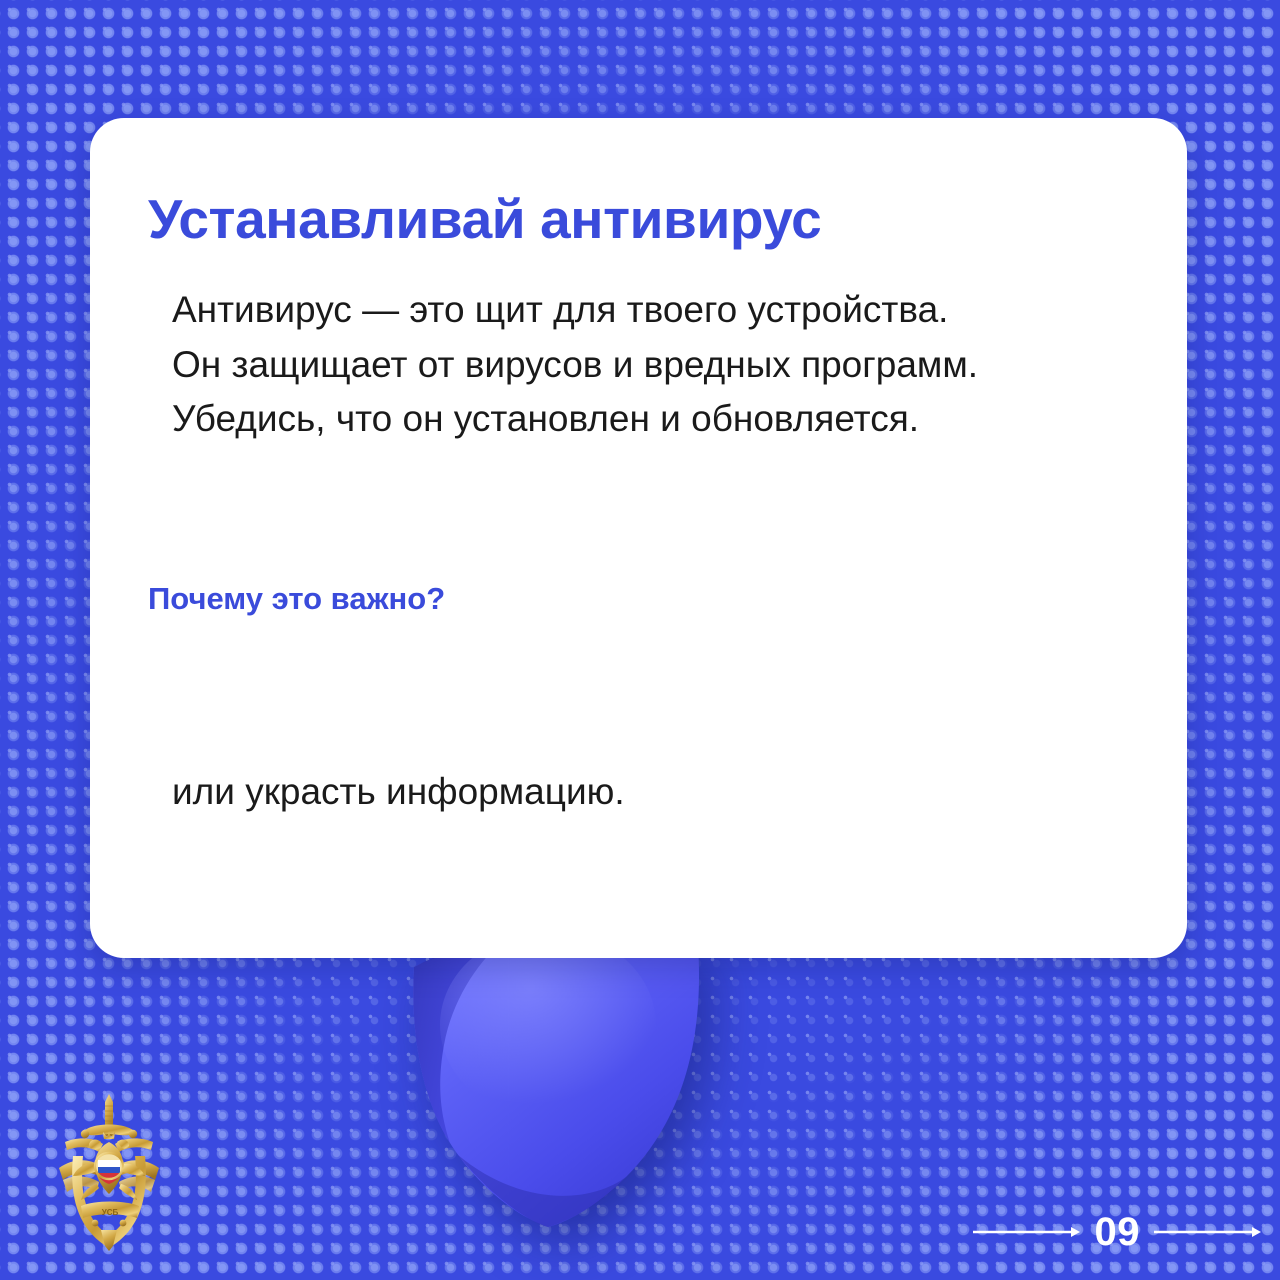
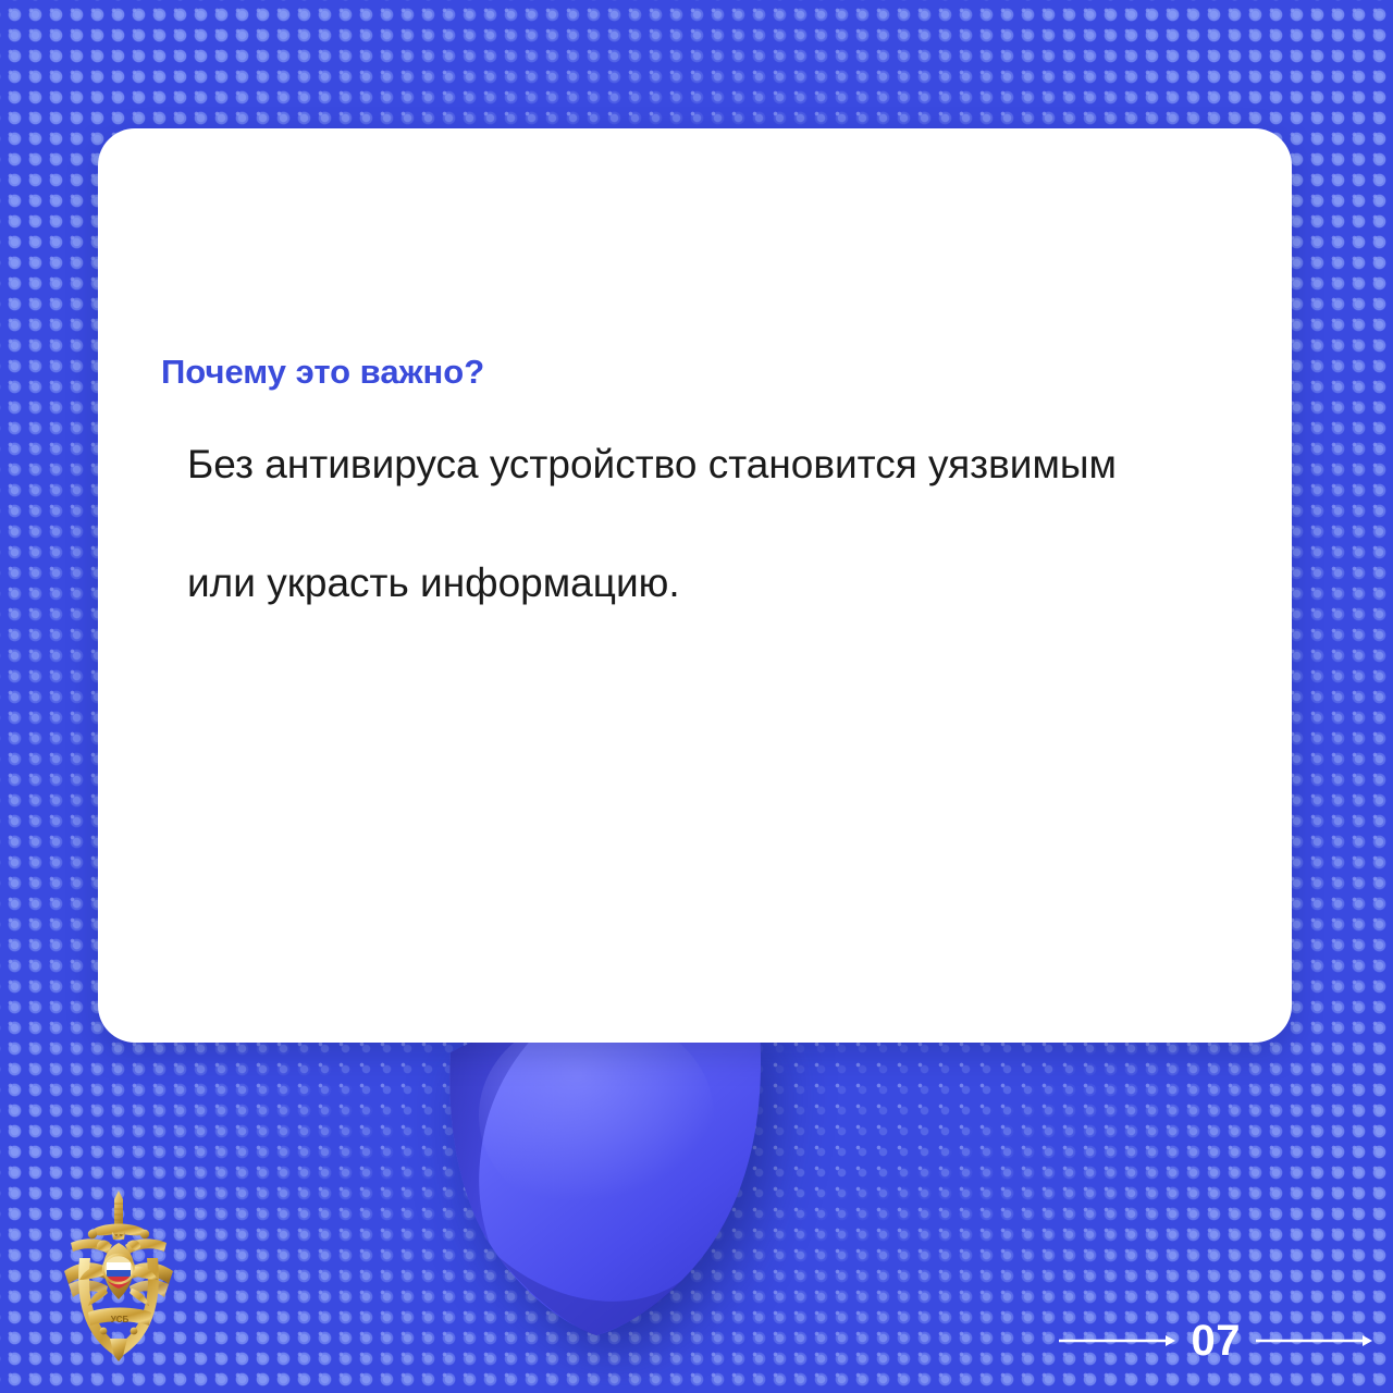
- Устанавливай антивирус
- Антивирус — это щит для твоего устройства.
- Он защищает от вирусов и вредных программ.
- Убедись, что он установлен и обновляется.
  Почему это важно?
+ Без антивируса устройство становится уязвимым
  или украсть информацию.
  УСБ
- 09
+ 07
